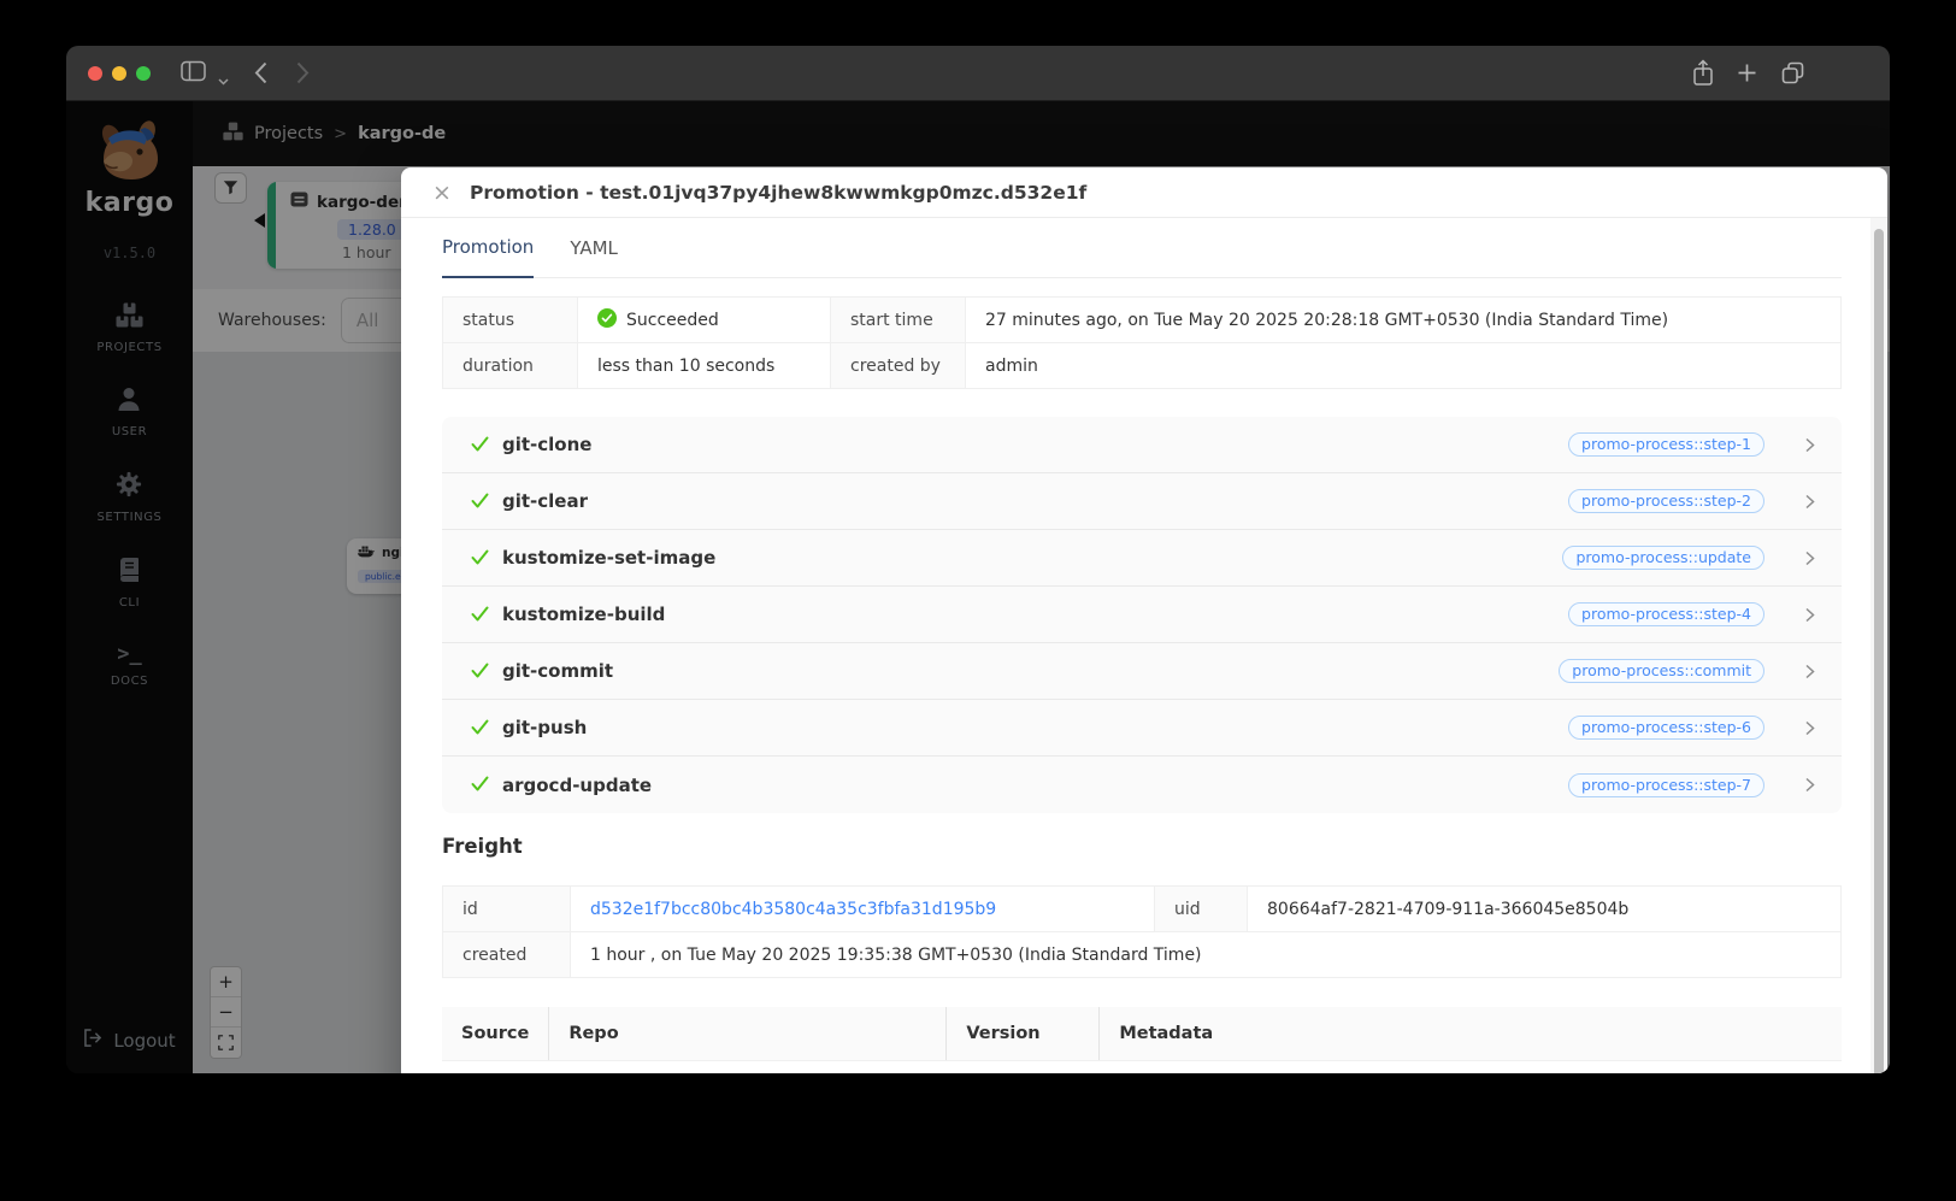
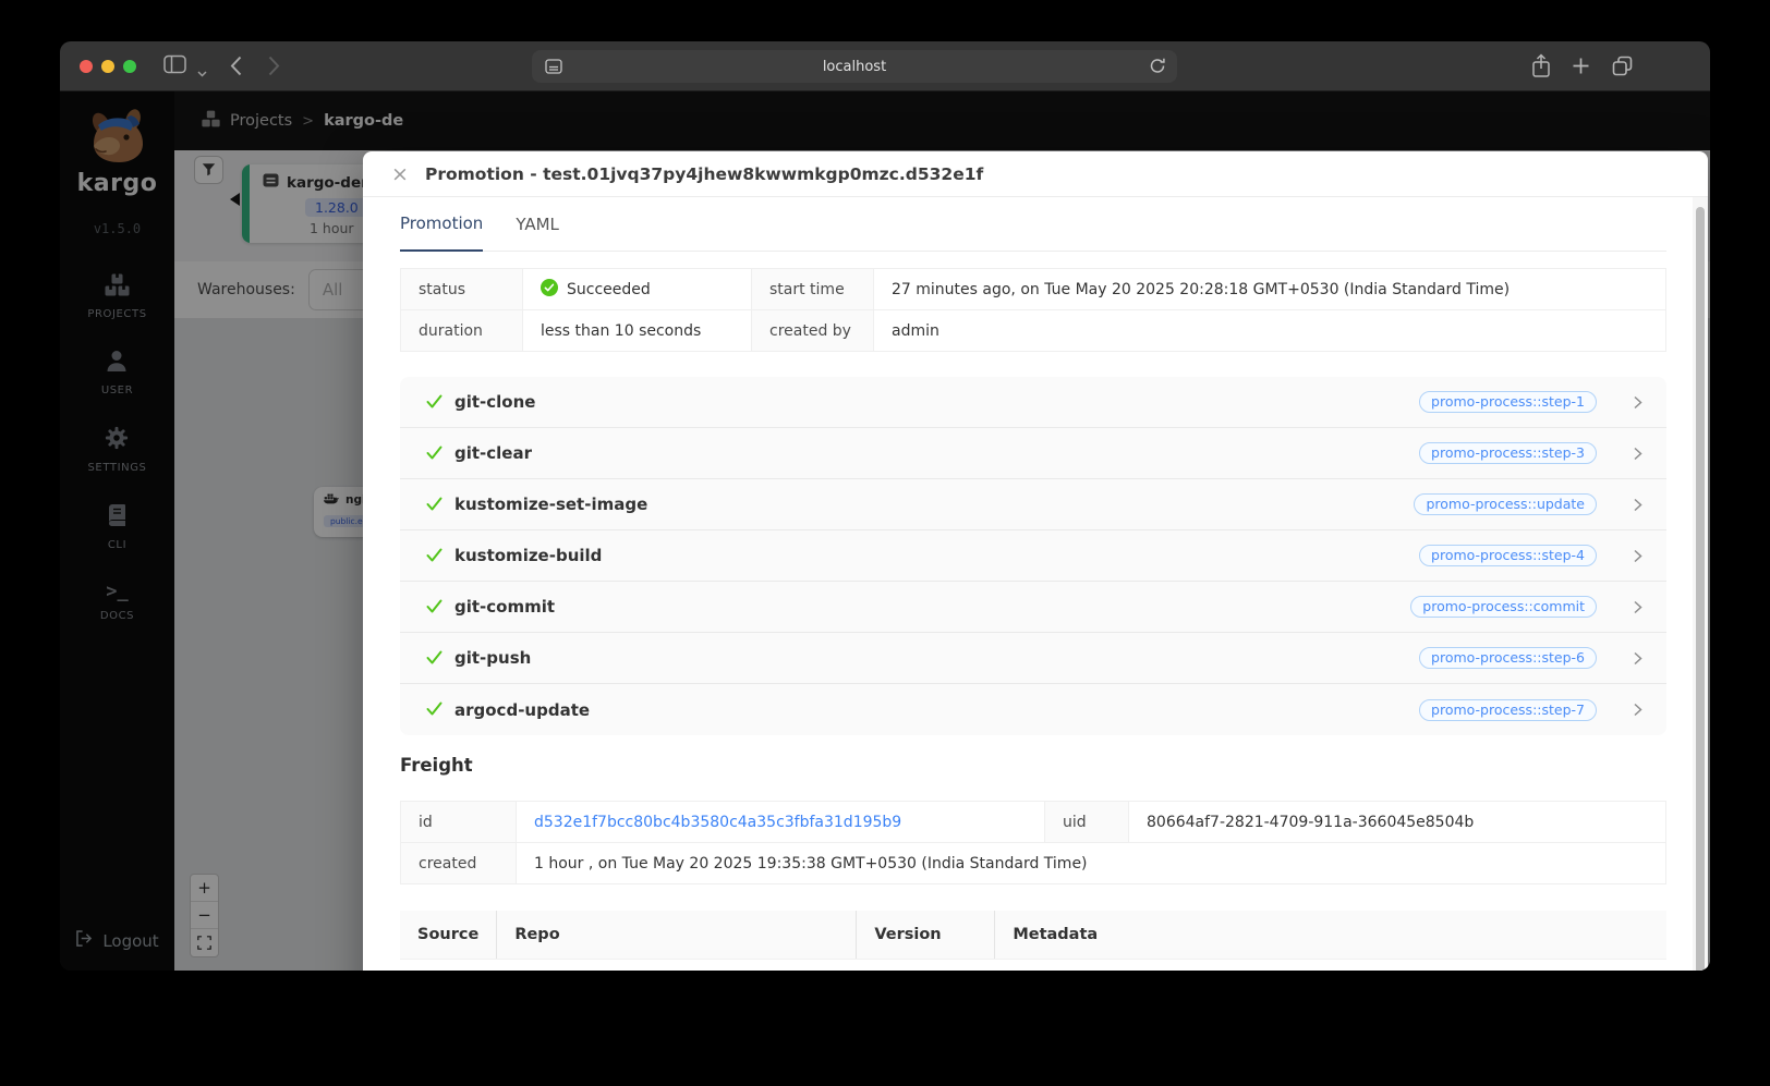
+ localhost
  kargo
  v1.5.0
  PROJECTS
  USER
  SETTINGS
  CLI
  >_
  DOCS
  Logout
  Projects
  >
  kargo-de
  kargo-de
  1.28.0
  1 hour
  Warehouses:
  All
  public.e
  +
  −
  ×
  Promotion - test.01jvq37py4jhew8kwwmkgp0mzc.d532e1f
  Promotion
  YAML
  status	Succeeded	start time	27 minutes ago, on Tue May 20 2025 20:28:18 GMT+0530 (India Standard Time)
  duration	less than 10 seconds	created by	admin
  git-clone
  promo-process::step-1
  git-clear
- promo-process::step-2
+ promo-process::step-3
  kustomize-set-image
  promo-process::update
  kustomize-build
  promo-process::step-4
  git-commit
  promo-process::commit
  git-push
  promo-process::step-6
  argocd-update
  promo-process::step-7
  Freight
  id	d532e1f7bcc80bc4b3580c4a35c3fbfa31d195b9	uid	80664af7-2821-4709-911a-366045e8504b
  created	1 hour , on Tue May 20 2025 19:35:38 GMT+0530 (India Standard Time)
  Source	Repo	Version	Metadata
